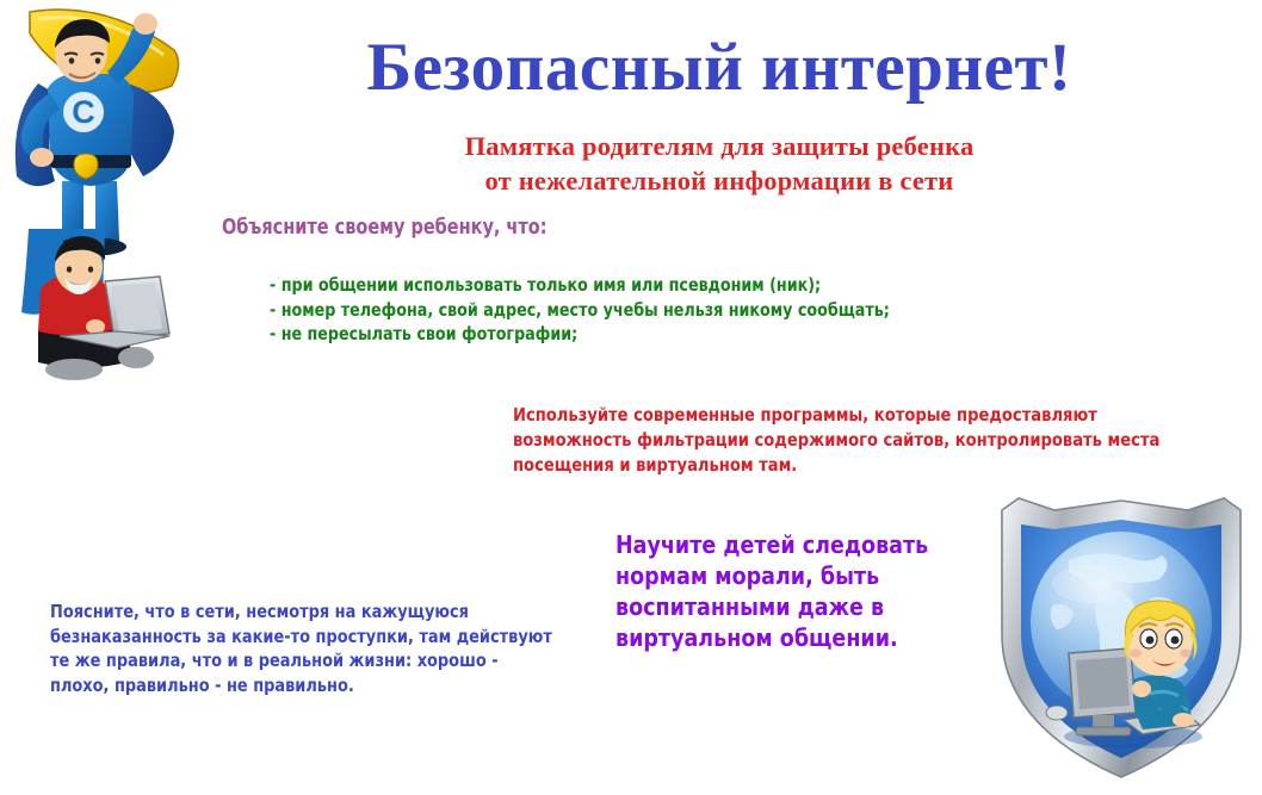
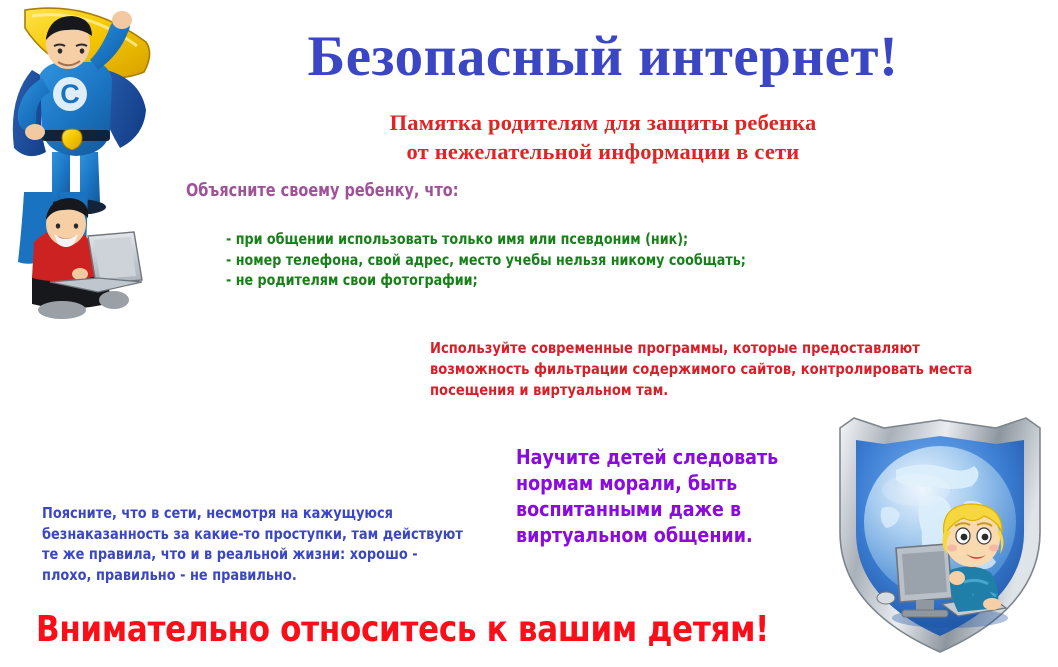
  C
  Безопасный интернет!
  Памятка родителям для защиты ребенка
  от нежелательной информации в сети
  Объясните своему ребенку, что:
  - при общении использовать только имя или псевдоним (ник);
  - номер телефона, свой адрес, место учебы нельзя никому сообщать;
- - не пересылать свои фотографии;
+ - не родителям свои фотографии;
  Используйте современные программы, которые предоставляют возможность фильтрации содержимого сайтов, контролировать места посещения и виртуальном там.
  Научите детей следовать нормам морали, быть воспитанными даже в виртуальном общении.
  Поясните, что в сети, несмотря на кажущуюся безнаказанность за какие-то проступки, там действуют те же правила, что и в реальной жизни: хорошо - плохо, правильно - не правильно.
+ Внимательно относитесь к вашим детям!
